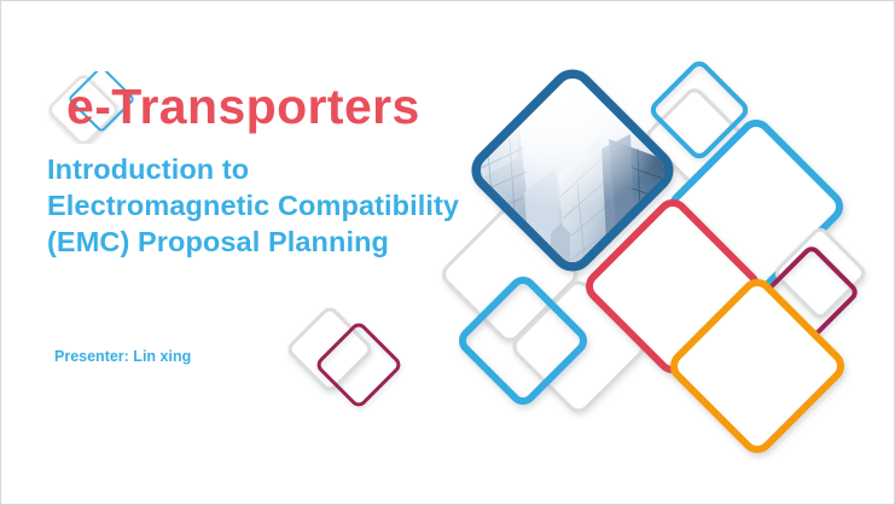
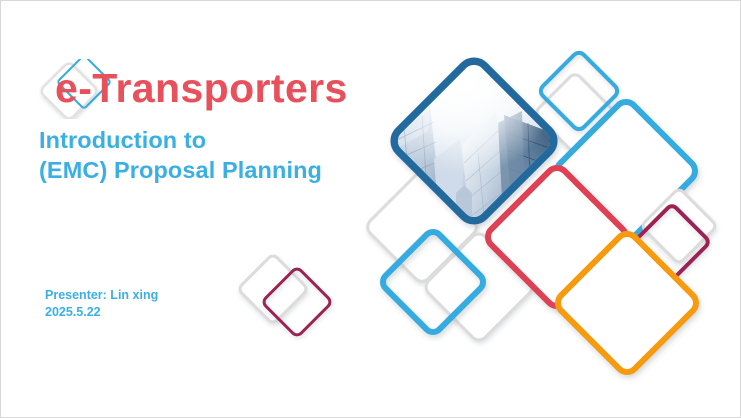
  e-Transporters
  Introduction to
- Electromagnetic Compatibility
  (EMC) Proposal Planning
  Presenter: Lin xing
+ 2025.5.22
